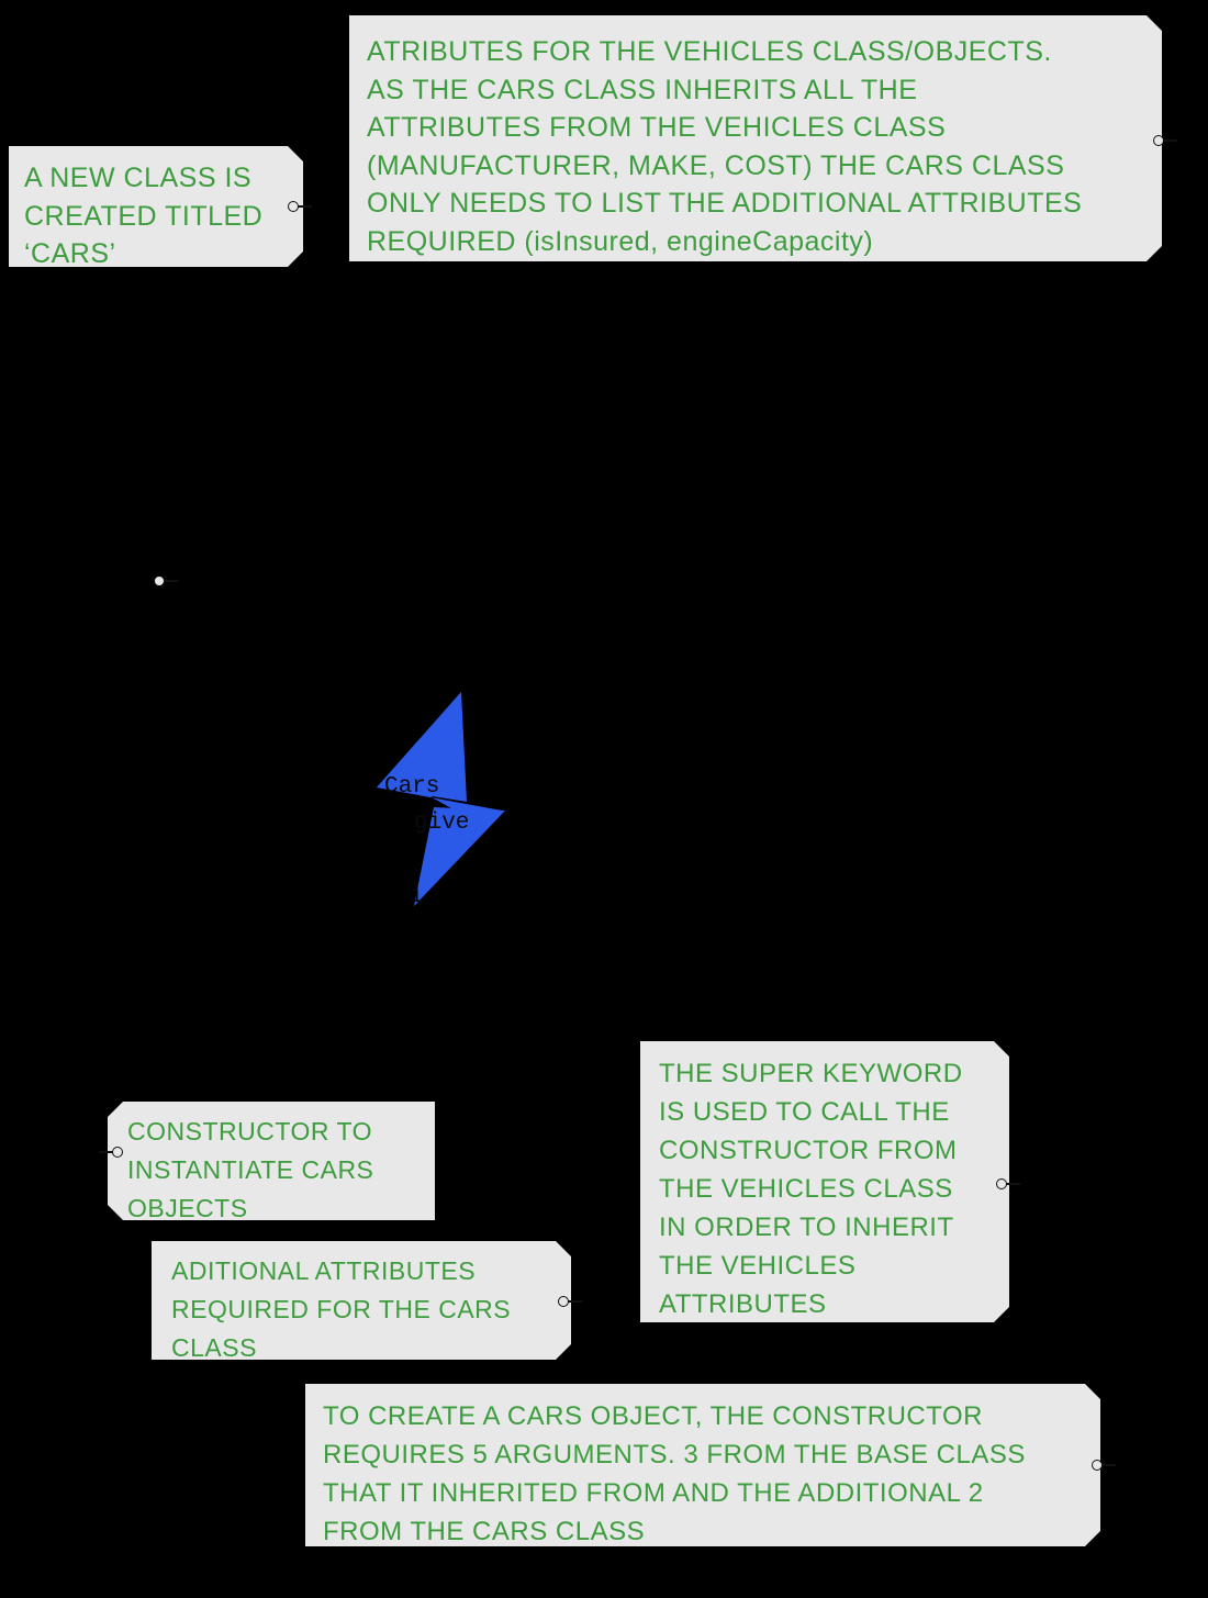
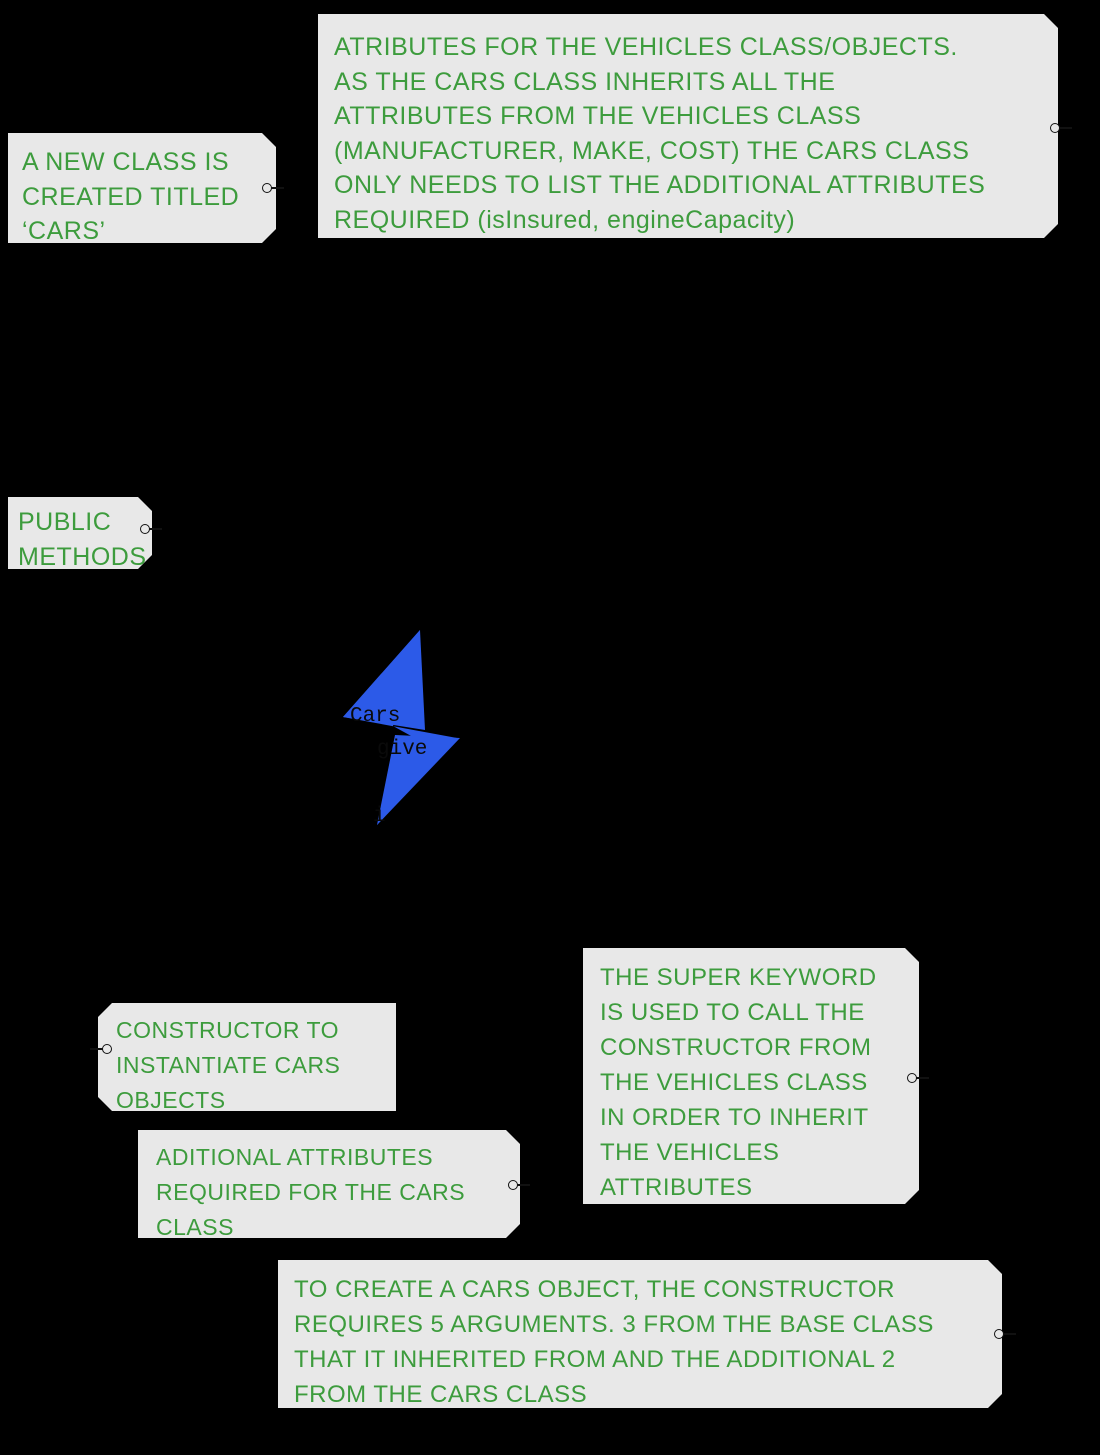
  A NEW CLASS IS
  CREATED TITLED
  ‘CARS’
  ATRIBUTES FOR THE VEHICLES CLASS/OBJECTS.
  AS THE CARS CLASS INHERITS ALL THE
  ATTRIBUTES FROM THE VEHICLES CLASS
  (MANUFACTURER, MAKE, COST) THE CARS CLASS
  ONLY NEEDS TO LIST THE ADDITIONAL ATTRIBUTES
  REQUIRED (isInsured, engineCapacity)
+ PUBLIC
+ METHODS
  Cars
  give
  i
  CONSTRUCTOR TO
  INSTANTIATE CARS
  OBJECTS
  ADITIONAL ATTRIBUTES
  REQUIRED FOR THE CARS
  CLASS
  THE SUPER KEYWORD
  IS USED TO CALL THE
  CONSTRUCTOR FROM
  THE VEHICLES CLASS
  IN ORDER TO INHERIT
  THE VEHICLES
  ATTRIBUTES
  TO CREATE A CARS OBJECT, THE CONSTRUCTOR
  REQUIRES 5 ARGUMENTS. 3 FROM THE BASE CLASS
  THAT IT INHERITED FROM AND THE ADDITIONAL 2
  FROM THE CARS CLASS
